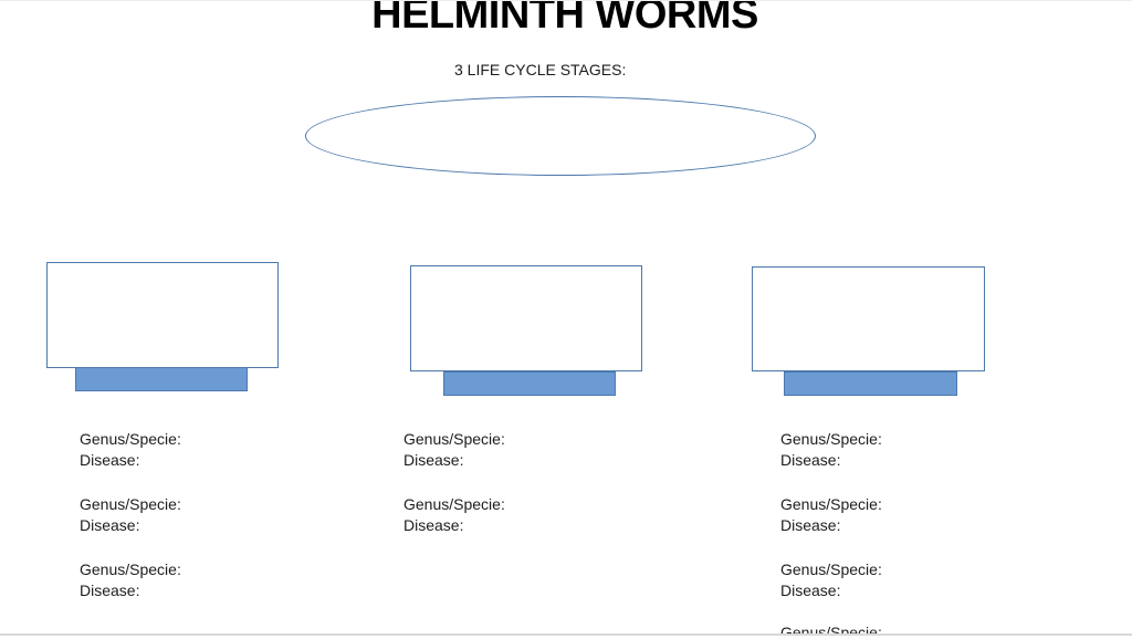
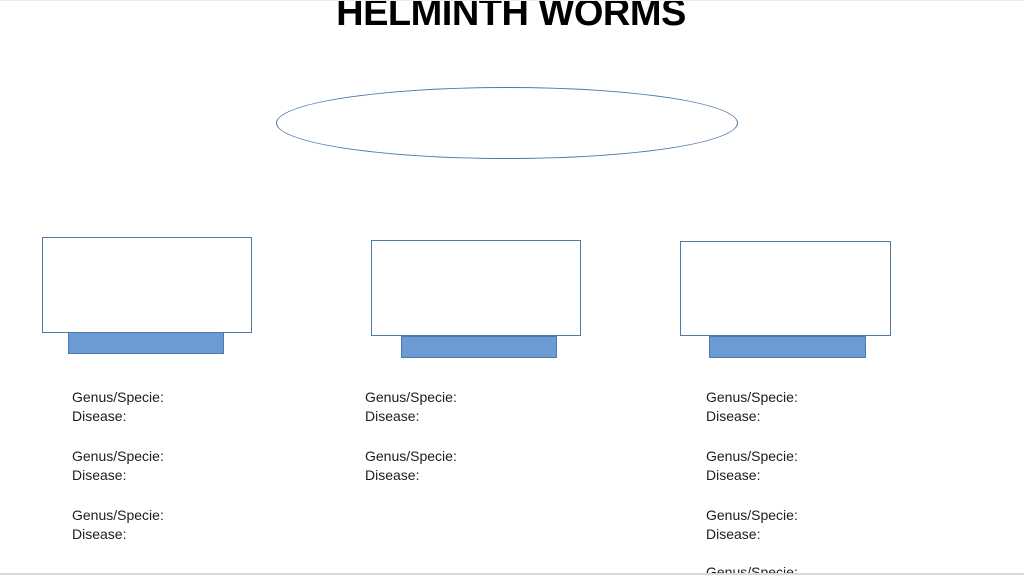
  HELMINTH WORMS
- 3 LIFE CYCLE STAGES:
  Genus/Specie:
  Disease:
  Genus/Specie:
  Disease:
  Genus/Specie:
  Disease:
  Genus/Specie:
  Disease:
  Genus/Specie:
  Disease:
  Genus/Specie:
  Disease:
  Genus/Specie:
  Disease:
  Genus/Specie:
  Disease:
  Genus/Specie:
